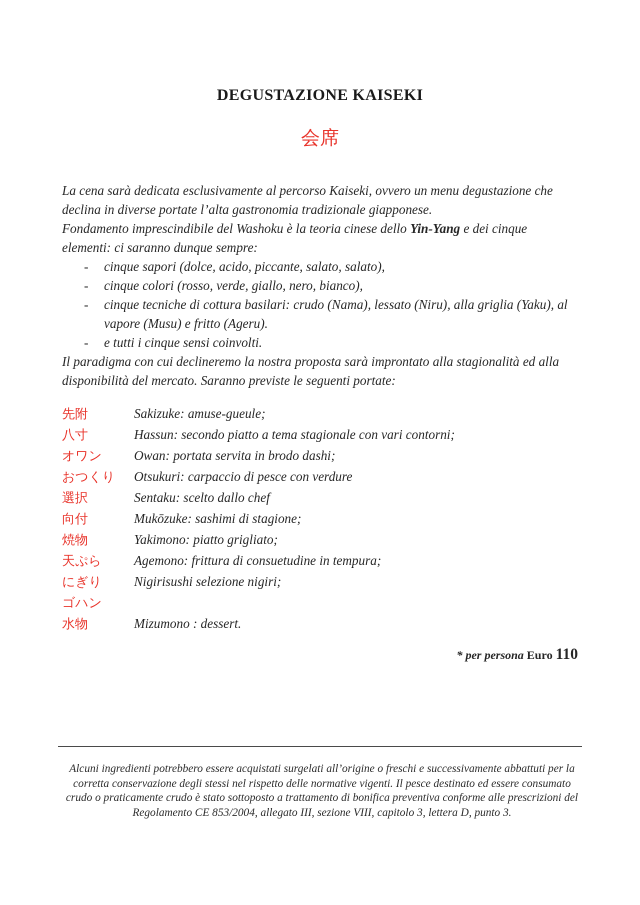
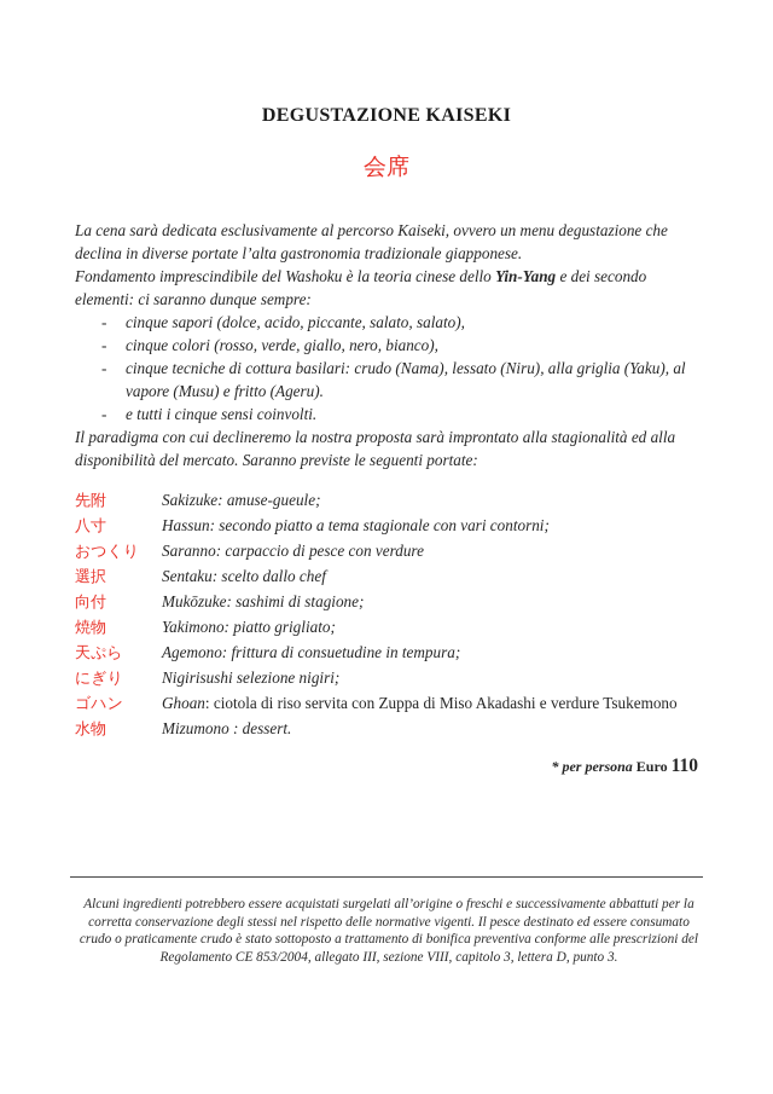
  DEGUSTAZIONE KAISEKI
  会席
  La cena sarà dedicata esclusivamente al percorso Kaiseki, ovvero un menu degustazione che declina in diverse portate l’alta gastronomia tradizionale giapponese.
- Fondamento imprescindibile del Washoku è la teoria cinese dello Yin-Yang e dei cinque elementi: ci saranno dunque sempre:
+ Fondamento imprescindibile del Washoku è la teoria cinese dello Yin-Yang e dei secondo elementi: ci saranno dunque sempre:
  -
  cinque sapori (dolce, acido, piccante, salato, salato),
  -
  cinque colori (rosso, verde, giallo, nero, bianco),
  -
  cinque tecniche di cottura basilari: crudo (Nama), lessato (Niru), alla griglia (Yaku), al vapore (Musu) e fritto (Ageru).
  -
  e tutti i cinque sensi coinvolti.
  Il paradigma con cui declineremo la nostra proposta sarà improntato alla stagionalità ed alla disponibilità del mercato. Saranno previste le seguenti portate:
  先附
  Sakizuke: amuse-gueule;
  八寸
  Hassun: secondo piatto a tema stagionale con vari contorni;
- オワン
- Owan: portata servita in brodo dashi;
  おつくり
- Otsukuri: carpaccio di pesce con verdure
+ Saranno: carpaccio di pesce con verdure
  選択
  Sentaku: scelto dallo chef
  向付
  Mukōzuke: sashimi di stagione;
  焼物
  Yakimono: piatto grigliato;
  天ぷら
  Agemono: frittura di consuetudine in tempura;
  にぎり
  Nigirisushi selezione nigiri;
  ゴハン
+ Ghoan: ciotola di riso servita con Zuppa di Miso Akadashi e verdure Tsukemono
  水物
  Mizumono : dessert.
  * per persona Euro 110
  Alcuni ingredienti potrebbero essere acquistati surgelati all’origine o freschi e successivamente abbattuti per la corretta conservazione degli stessi nel rispetto delle normative vigenti. Il pesce destinato ed essere consumato crudo o praticamente crudo è stato sottoposto a trattamento di bonifica preventiva conforme alle prescrizioni del Regolamento CE 853/2004, allegato III, sezione VIII, capitolo 3, lettera D, punto 3.
